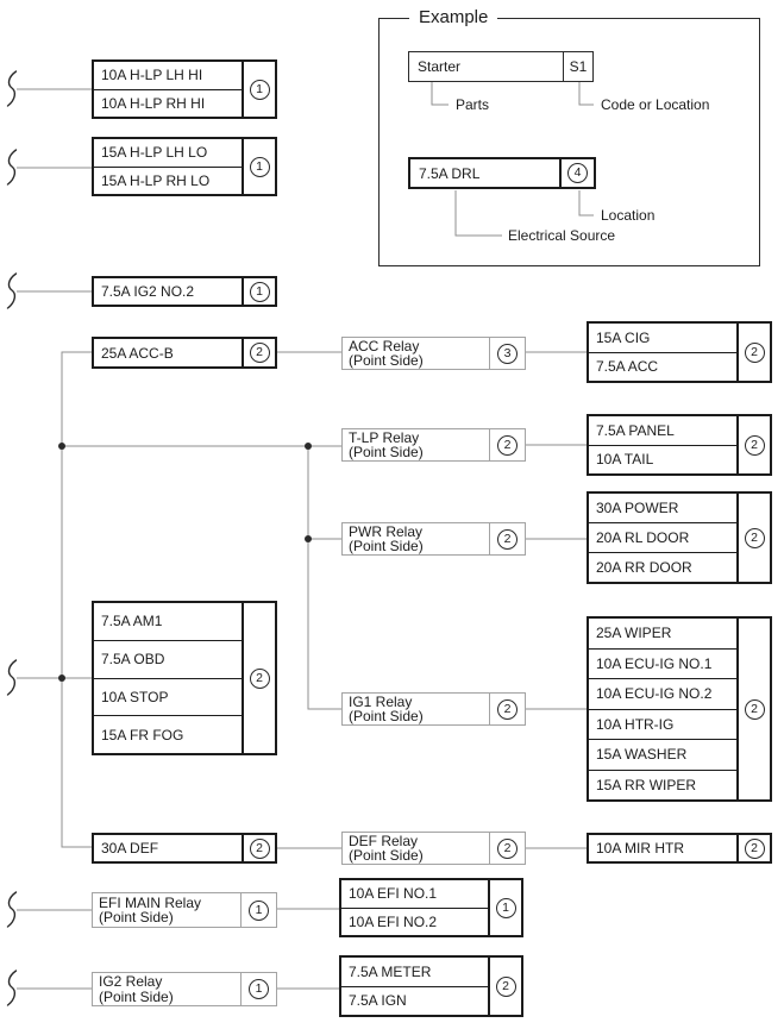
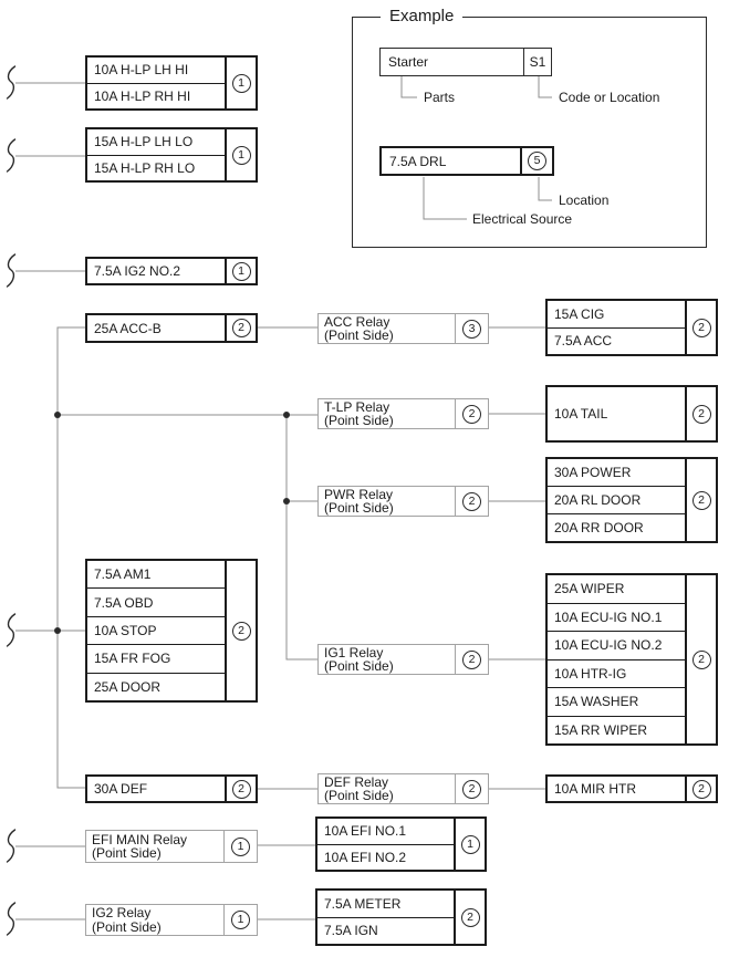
  10A H-LP LH HI
  10A H-LP RH HI
  1
  15A H-LP LH LO
  15A H-LP RH LO
  1
  7.5A IG2 NO.2
  1
  25A ACC-B
  2
  ACC Relay
  (Point Side)
  3
  15A CIG
  7.5A ACC
  2
  T-LP Relay
  (Point Side)
  2
- 7.5A PANEL
  10A TAIL
  2
  PWR Relay
  (Point Side)
  2
  30A POWER
  20A RL DOOR
  20A RR DOOR
  2
  7.5A AM1
  7.5A OBD
  10A STOP
  15A FR FOG
+ 25A DOOR
  2
  IG1 Relay
  (Point Side)
  2
  25A WIPER
  10A ECU-IG NO.1
  10A ECU-IG NO.2
  10A HTR-IG
  15A WASHER
  15A RR WIPER
  2
  30A DEF
  2
  DEF Relay
  (Point Side)
  2
  10A MIR HTR
  2
  EFI MAIN Relay
  (Point Side)
  1
  10A EFI NO.1
  10A EFI NO.2
  1
  IG2 Relay
  (Point Side)
  1
  7.5A METER
  7.5A IGN
  2
  Example
  Starter
  S1
  Parts
  Code or Location
  7.5A DRL
- 4
+ 5
  Location
  Electrical Source
